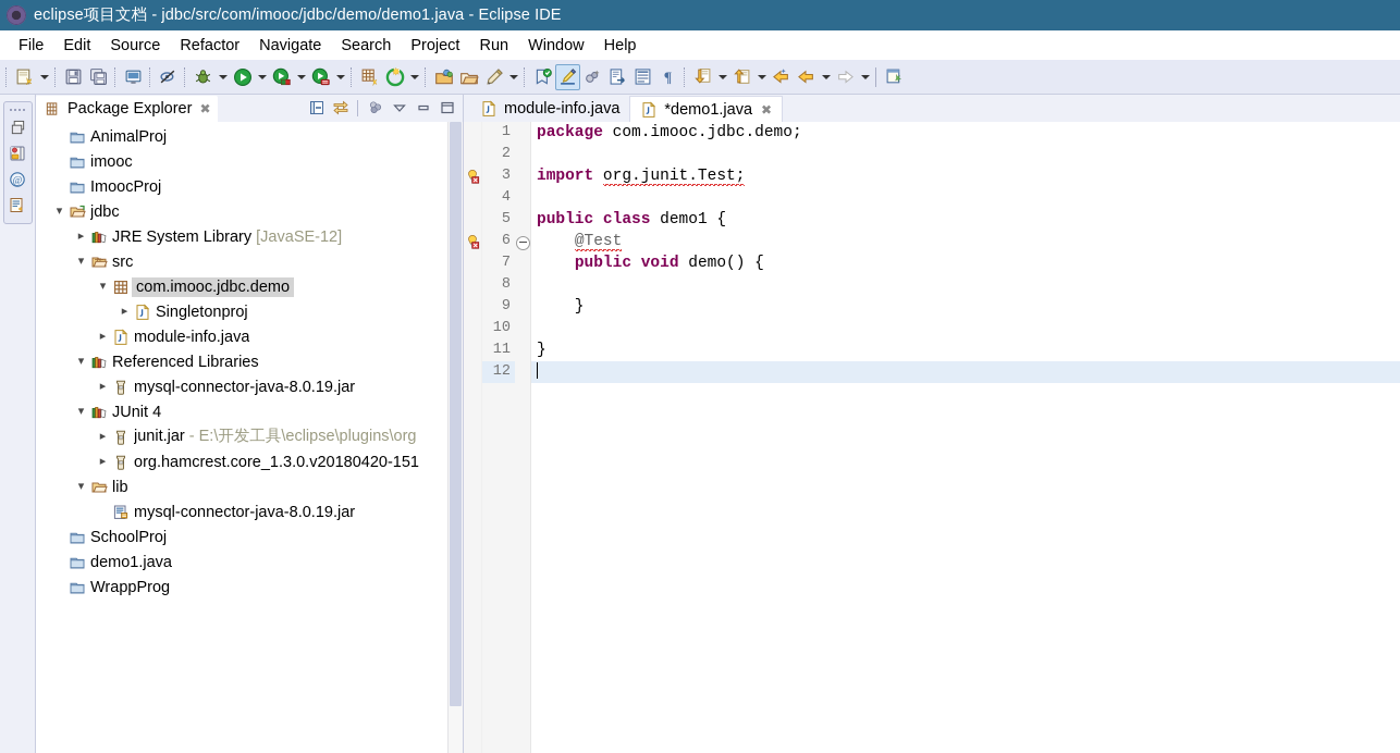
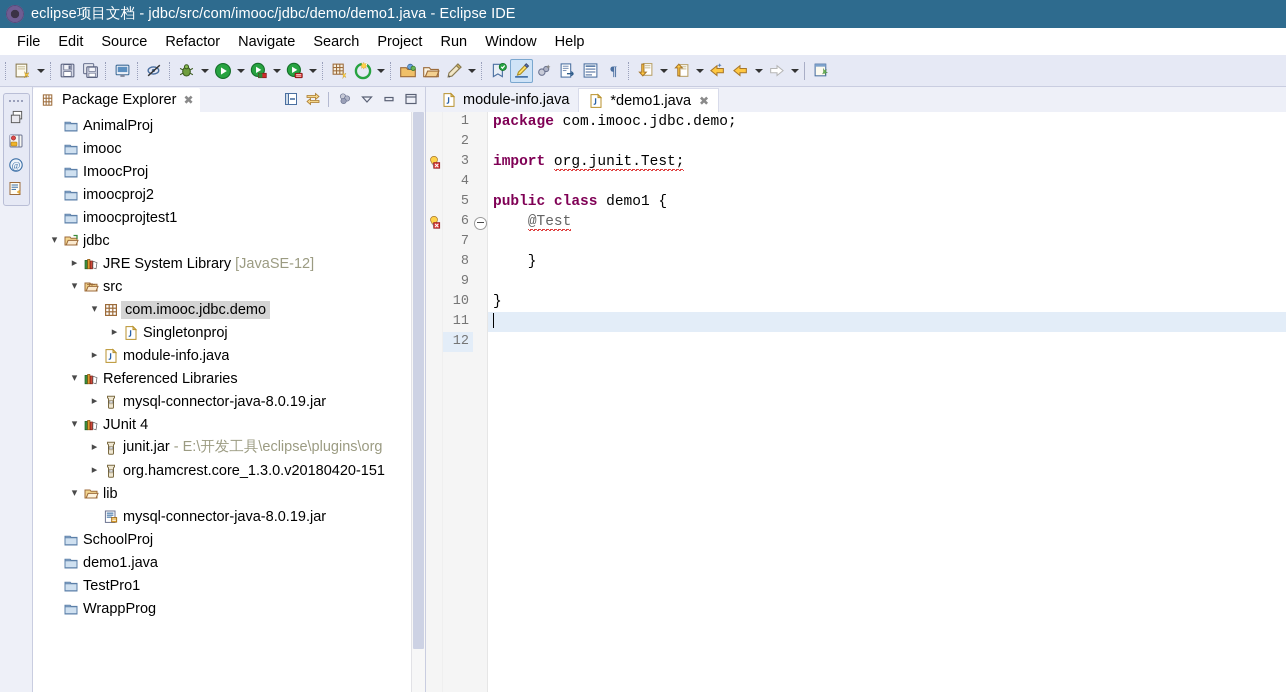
  eclipse项目文档 - jdbc/src/com/imooc/jdbc/demo/demo1.java - Eclipse IDE
  File
  Edit
  Source
  Refactor
  Navigate
  Search
  Project
  Run
  Window
  Help
  ¶
  @
  Package Explorer
  ✖
  AnimalProj
  imooc
  ImoocProj
+ imoocproj2
+ imoocprojtest1
  ▾
  jdbc
  ▸
  JRE System Library [JavaSE-12]
  ▾
  src
  ▾
  com.imooc.jdbc.demo
  ▸
  Singletonproj
  ▸
  module-info.java
  ▾
  Referenced Libraries
  ▸
  mysql-connector-java-8.0.19.jar
  ▾
  JUnit 4
  ▸
  junit.jar - E:\开发工具\eclipse\plugins\org
  ▸
  org.hamcrest.core_1.3.0.v20180420-151
  ▾
  lib
  mysql-connector-java-8.0.19.jar
  SchoolProj
  demo1.java
+ TestPro1
  WrappProg
  module-info.java
  *demo1.java
  ✖
  1
  2
  3
  4
  5
  6
  7
  8
  9
  10
  11
  12
  package com.imooc.jdbc.demo;
  import org.junit.Test;
  public class demo1 {
  @Test
- public void demo() {
  }
  }
